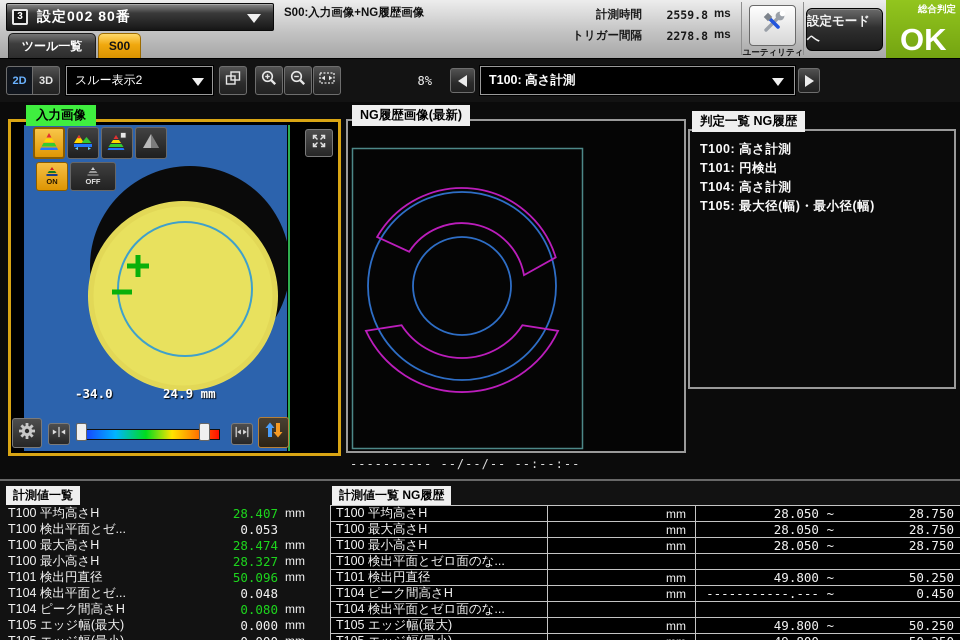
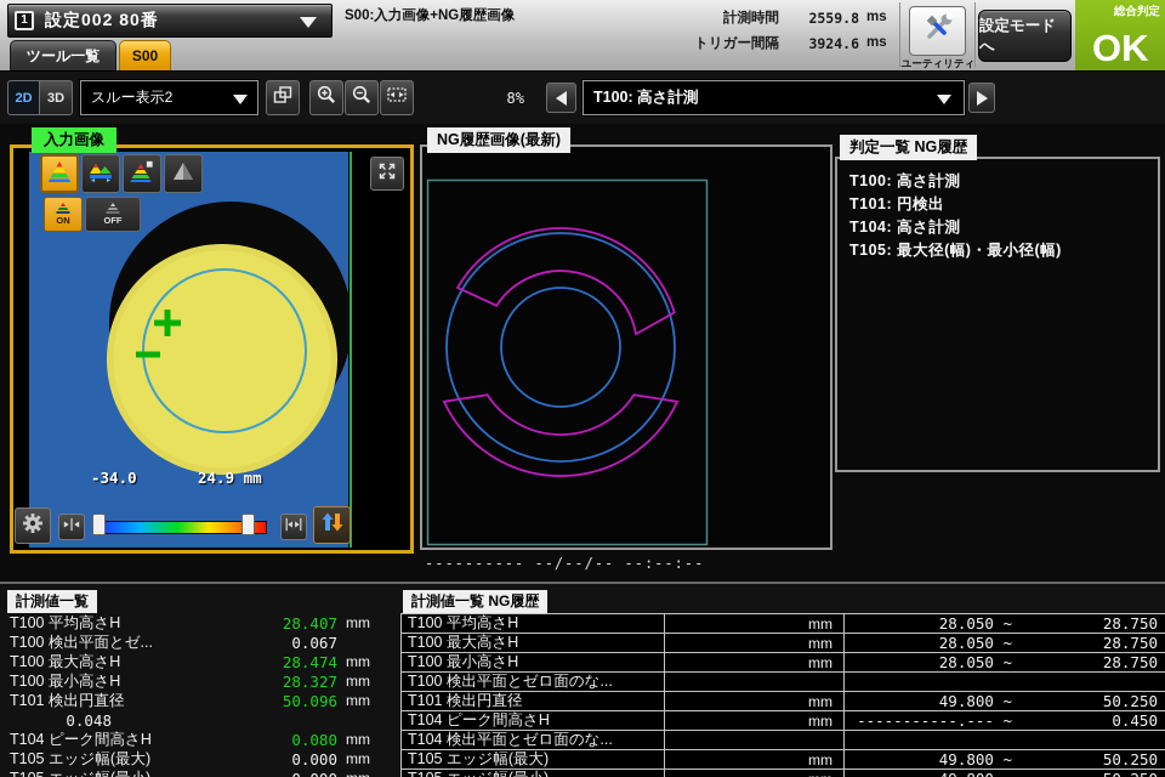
- 3
+ 1
  設定002 80番
  S00:入力画像+NG履歴画像
  計測時間
  2559.8
  ms
  トリガー間隔
- 2278.8
+ 3924.6
  ms
  ユーティリティ
  設定モードへ
  総合判定
  OK
  ツール一覧
  S00
  2D
  3D
  スルー表示2
  8%
  T100: 高さ計測
  入力画像
  ON
  OFF
  -34.0
  24.9 mm
  NG履歴画像(最新)
  ---------- --/--/-- --:--:--
  判定一覧 NG履歴
  T100: 高さ計測
  T101: 円検出
  T104: 高さ計測
  T105: 最大径(幅)・最小径(幅)
  計測値一覧
  T100 平均高さH
  28.407
  mm
  T100 検出平面とゼ...
- 0.053
+ 0.067
  T100 最大高さH
  28.474
  mm
  T100 最小高さH
  28.327
  mm
  T101 検出円直径
  50.096
  mm
- T104 検出平面とゼ...
  0.048
  T104 ピーク間高さH
  0.080
  mm
  T105 エッジ幅(最大)
  0.000
  mm
  計測値一覧 NG履歴
  T100 平均高さH
  mm
  28.050 ~
  28.750
  T100 最大高さH
  mm
  28.050 ~
  28.750
  T100 最小高さH
  mm
  28.050 ~
  28.750
  T100 検出平面とゼロ面のな...
  T101 検出円直径
  mm
  49.800 ~
  50.250
  T104 ピーク間高さH
  mm
  -----------.--- ~
  0.450
  T104 検出平面とゼロ面のな...
  T105 エッジ幅(最大)
  mm
  49.800 ~
  50.250
